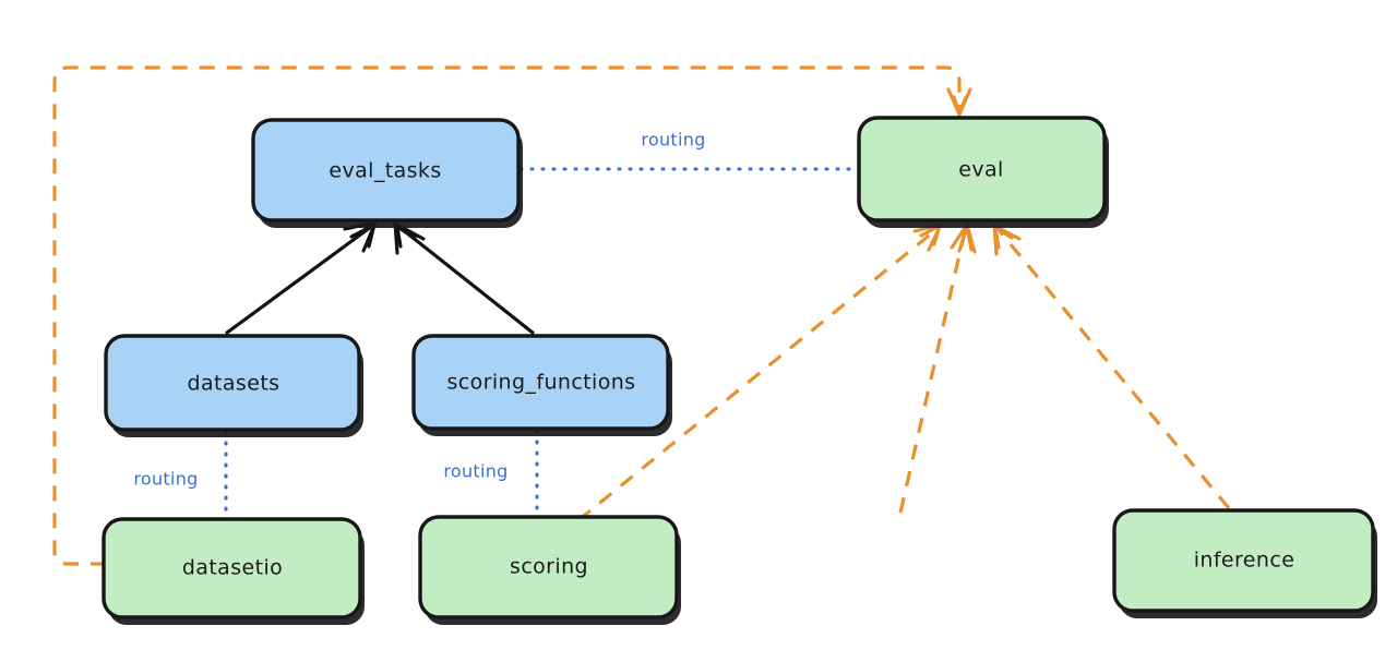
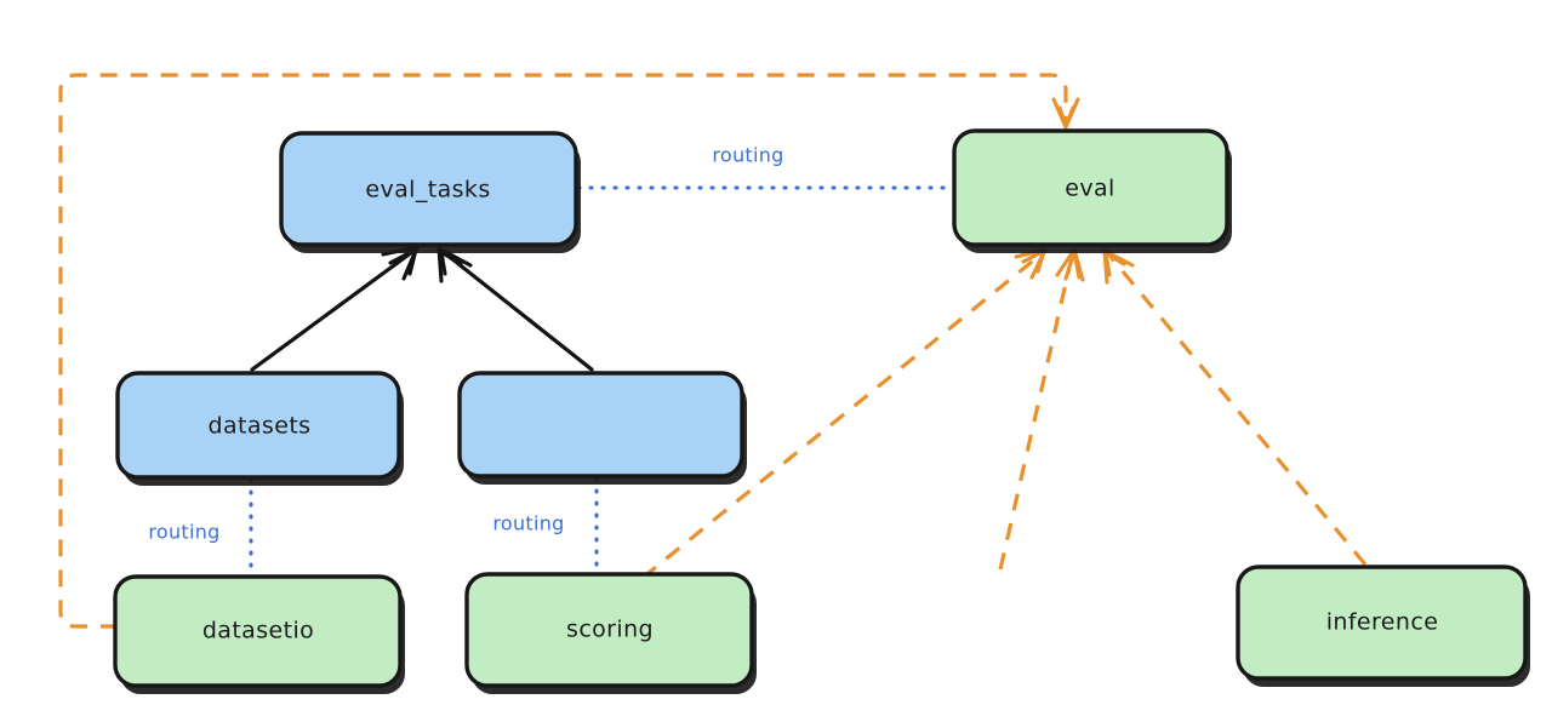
  routing
  routing
  routing
  eval_tasks
  eval
  datasets
- scoring_functions
  datasetio
  scoring
  inference
